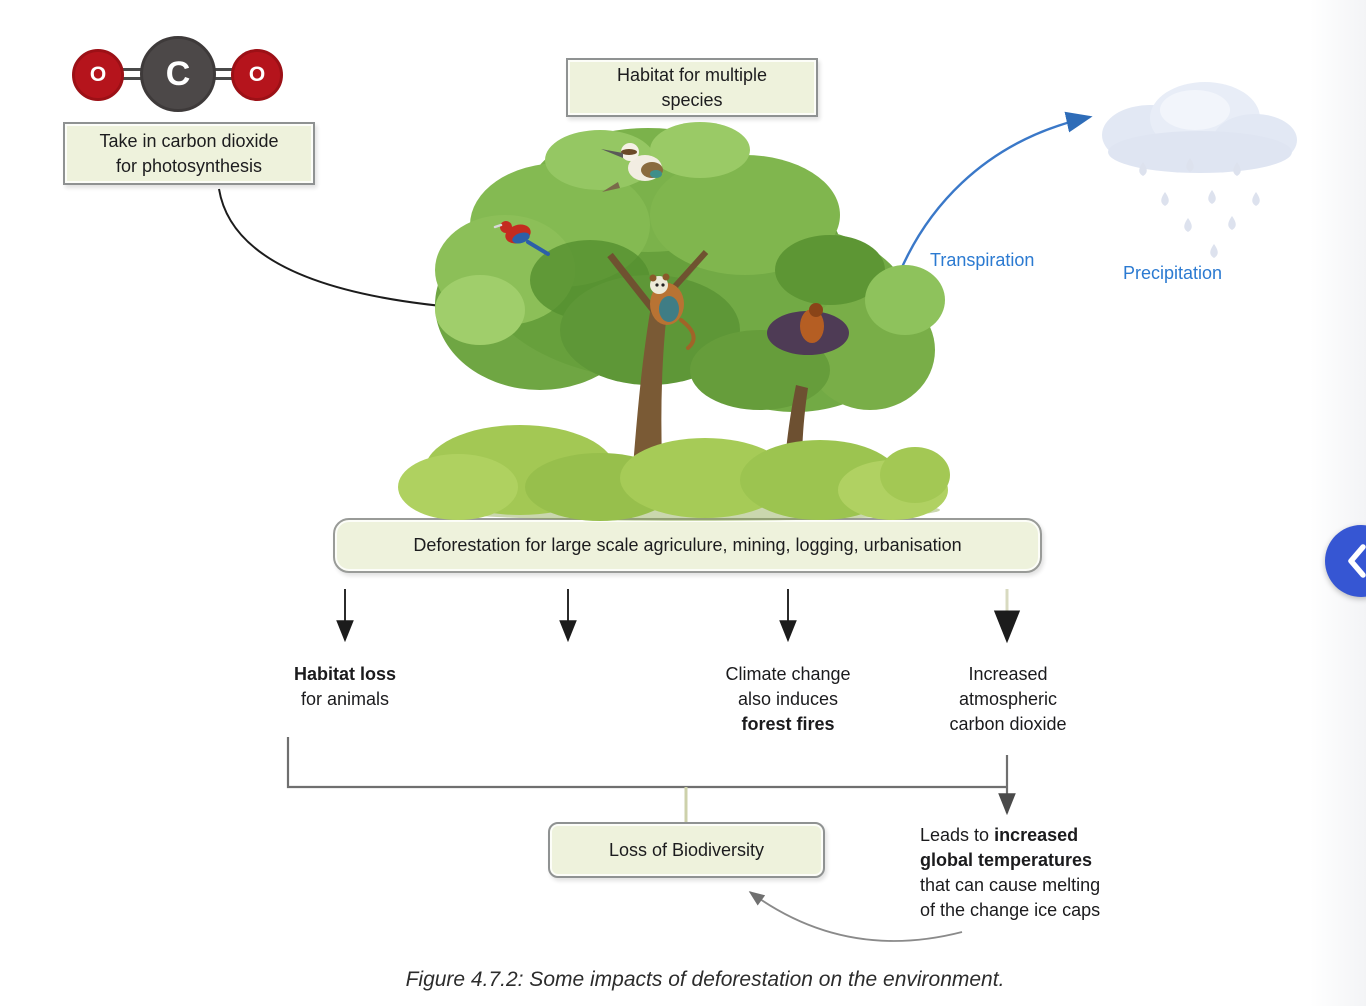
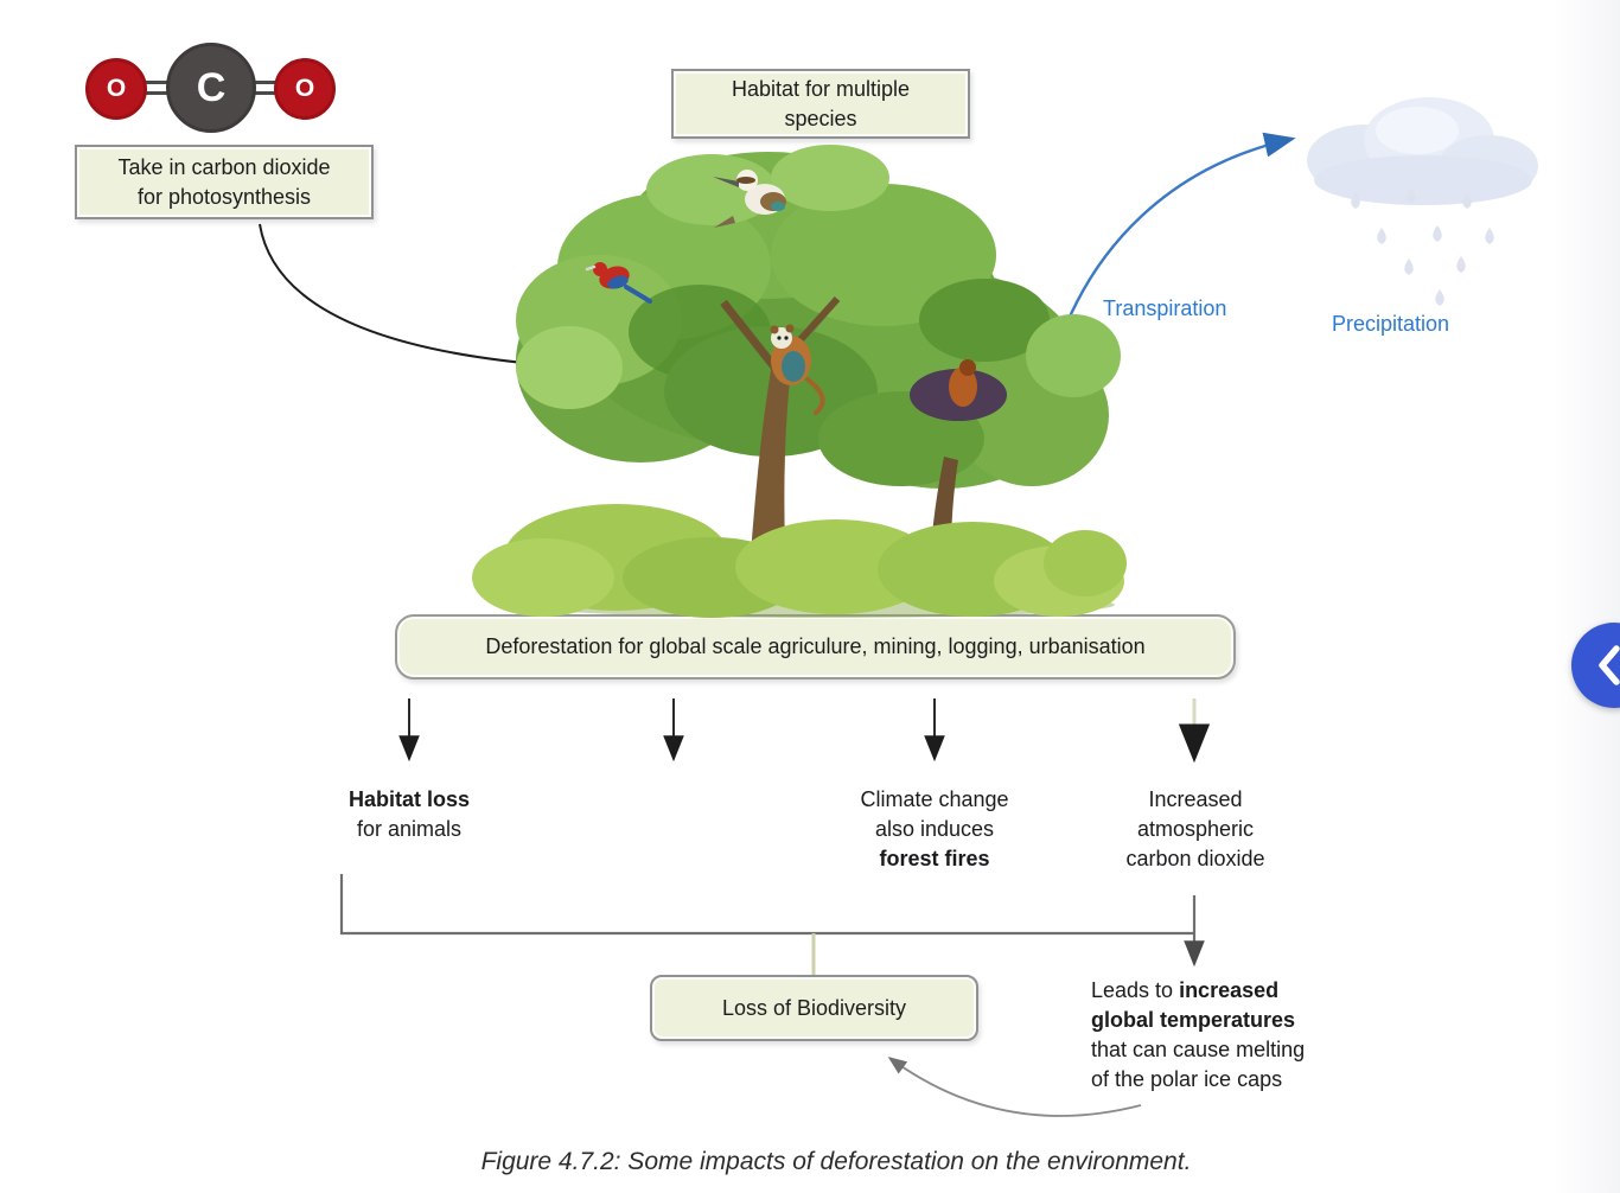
  O
  O
  C
  Take in carbon dioxide
  for photosynthesis
  Habitat for multiple
  species
- Deforestation for large scale agriculure, mining, logging, urbanisation
+ Deforestation for global scale agriculure, mining, logging, urbanisation
  Loss of Biodiversity
  Transpiration
  Precipitation
  Habitat loss
  for animals
  Climate change
  also induces
  forest fires
  Increased
  atmospheric
  carbon dioxide
  Leads to increased
  global temperatures
  that can cause melting
- of the change ice caps
+ of the polar ice caps
  Figure 4.7.2: Some impacts of deforestation on the environment.
